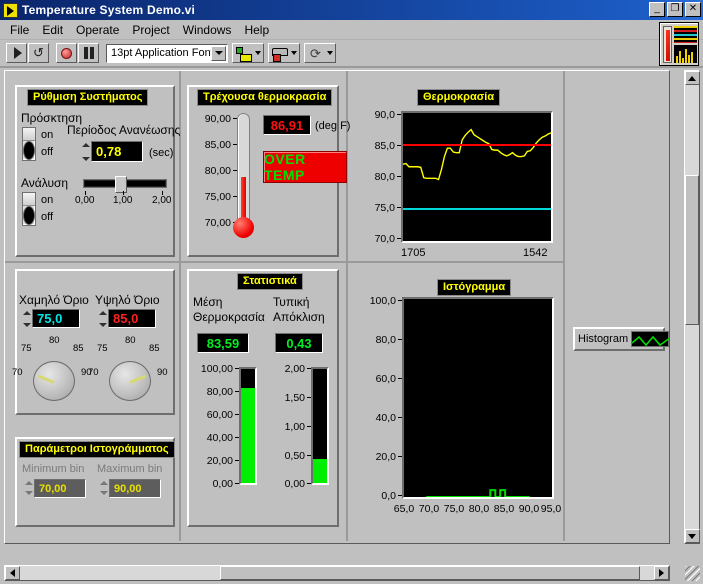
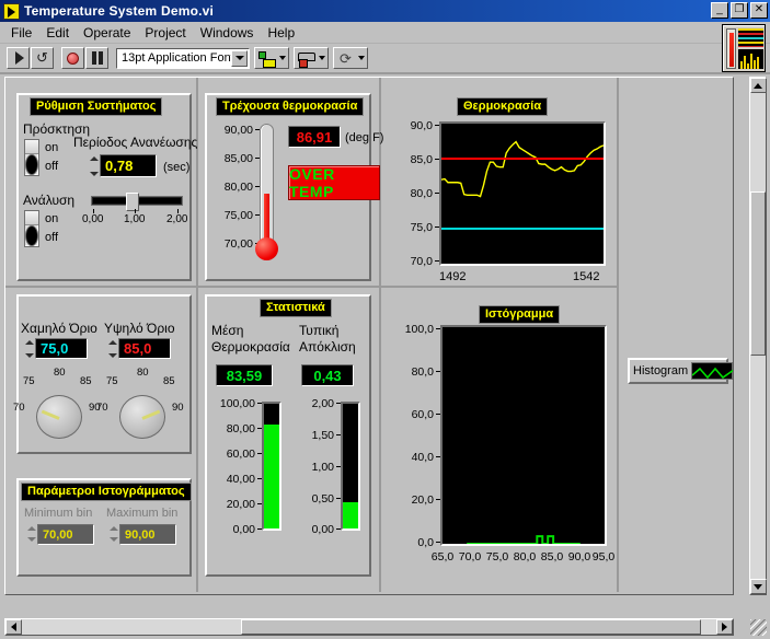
  Temperature System Demo.vi
  _
  ❐
  ✕
  File
  Edit
  Operate
  Project
  Windows
  Help
  ↺
  13pt Application Fon
  ⟳
  Ρύθμιση Συστήματος
  Πρόσκτηση
  on
  off
  Ανάλυση
  on
  off
  Περίοδος Ανανέωσης
  0,78
  (sec)
  0,00
  1,00
  2,00
  Τρέχουσα θερμοκρασία
  90,00
  85,00
  80,00
  75,00
  70,00
  86,91
  (deg F)
  OVER TEMP
  Θερμοκρασία
  90,0
  85,0
  80,0
  75,0
  70,0
- 1705
+ 1492
  1542
  Χαμηλό Όριο
  75,0
  Υψηλό Όριο
  85,0
  70
  75
  80
  85
  90
  70
  75
  80
  85
  90
  Παράμετροι Ιστογράμματος
  Minimum bin
  70,00
  Maximum bin
  90,00
  Στατιστικά
  Μέση
  Θερμοκρασία
  83,59
  Τυπική
  Απόκλιση
  0,43
  100,00
  80,00
  60,00
  40,00
  20,00
  0,00
  2,00
  1,50
  1,00
  0,50
  0,00
  Ιστόγραμμα
  100,0
  80,0
  60,0
  40,0
  20,0
  0,0
  65,0
  70,0
  75,0
  80,0
  85,0
  90,0
  95,0
  Histogram
